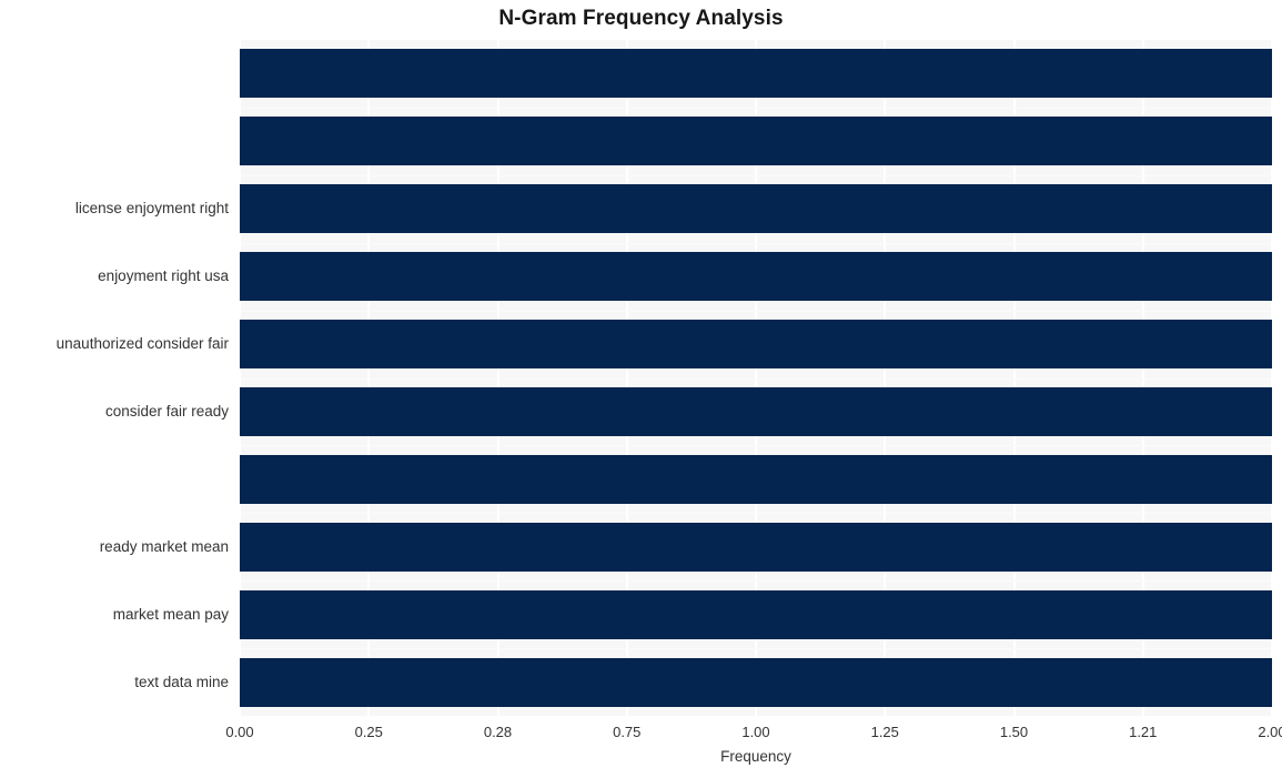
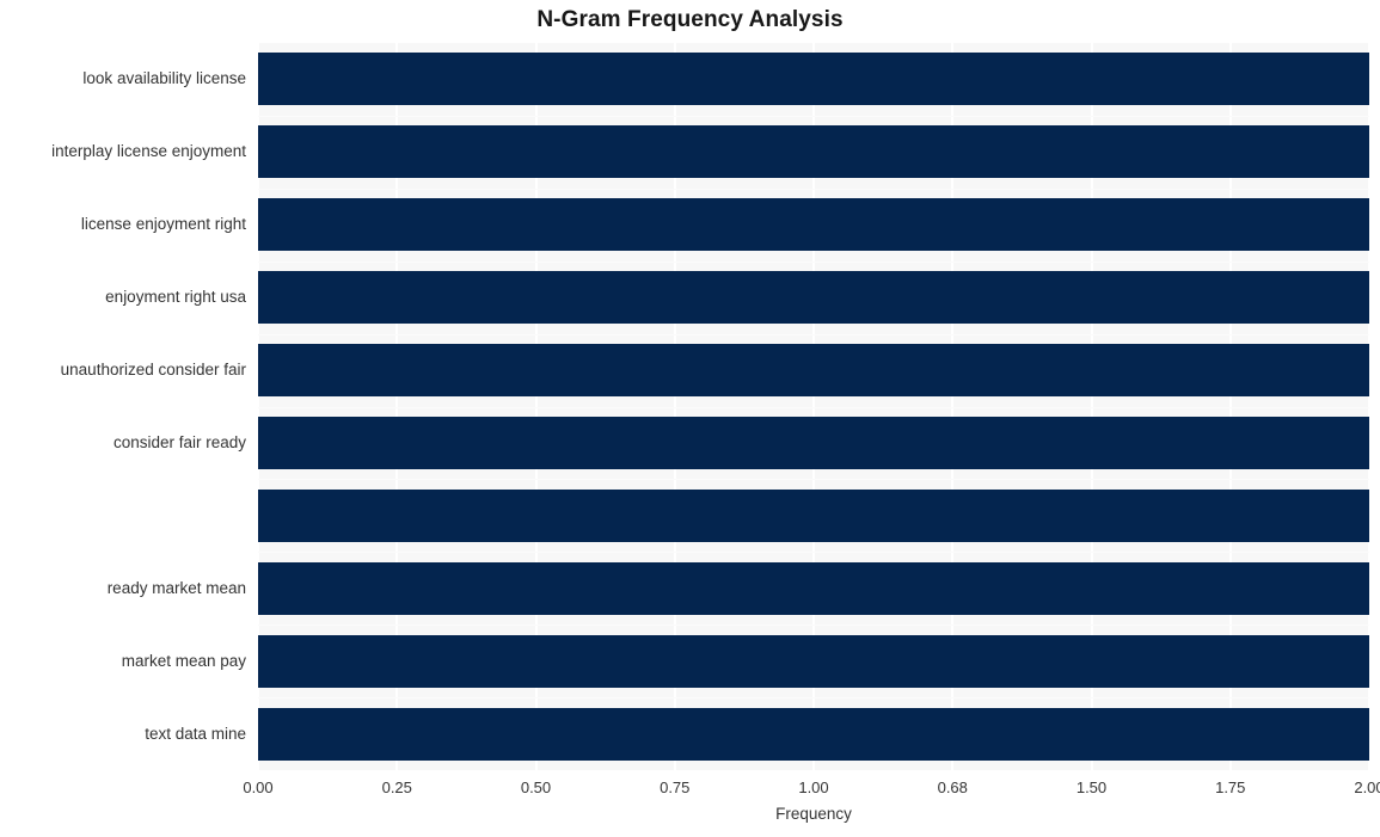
  N-Gram Frequency Analysis
+ look availability license
+ interplay license enjoyment
  license enjoyment right
  enjoyment right usa
  unauthorized consider fair
  consider fair ready
  ready market mean
  market mean pay
  text data mine
  0.00
  0.25
- 0.28
+ 0.50
  0.75
  1.00
- 1.25
+ 0.68
  1.50
- 1.21
+ 1.75
  2.0
  Frequency
